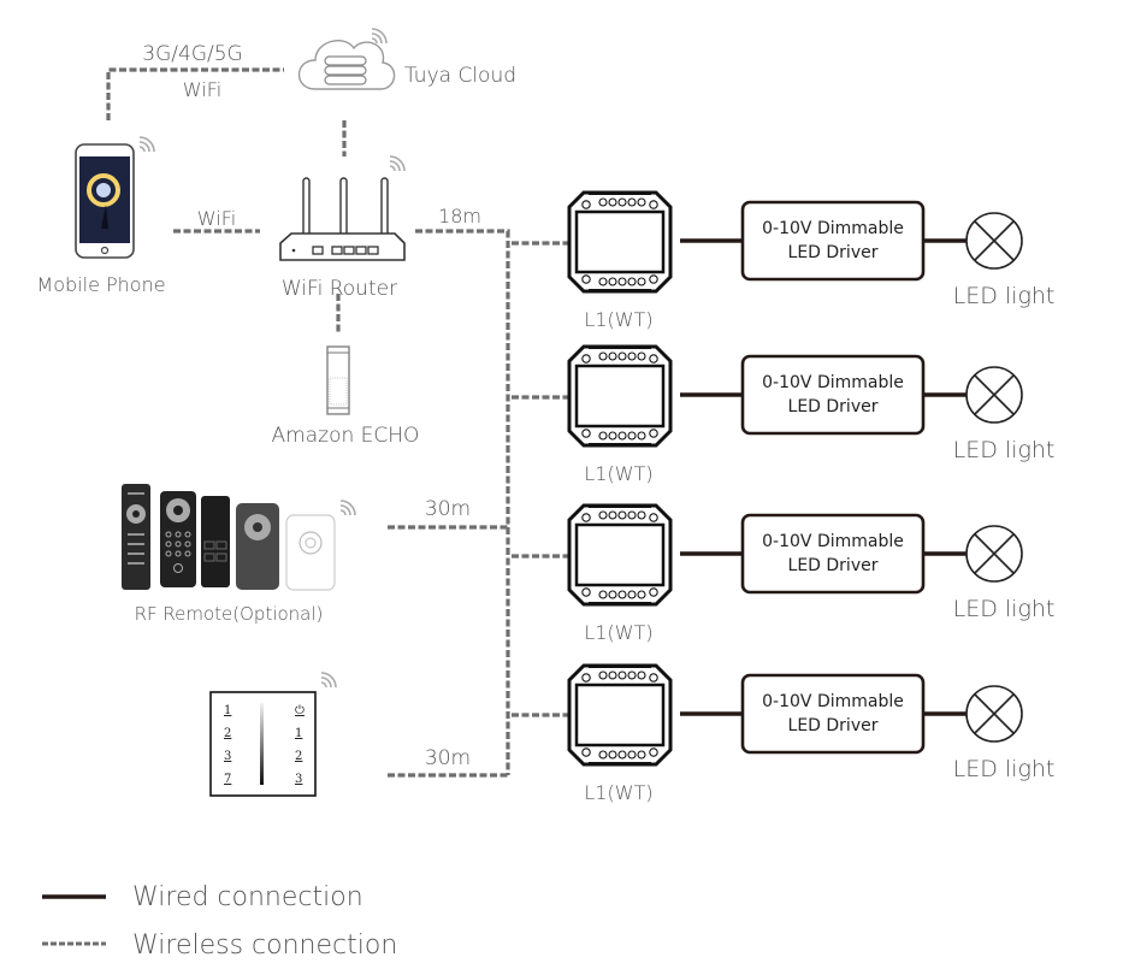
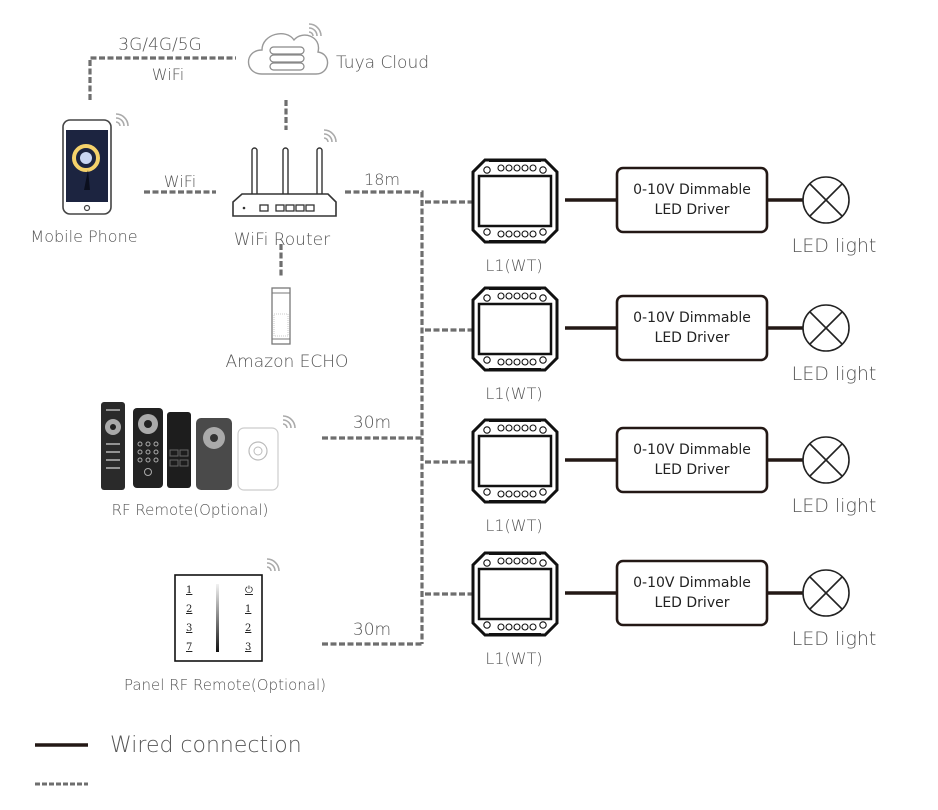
  3G/4G/5G
  WiFi
  WiFi
  18m
  30m
  30m
  Tuya Cloud
  Mobile Phone
  WiFi Router
  Amazon ECHO
  RF Remote(Optional)
  1
  2
  3
  7
  ⏻
  1
  2
  3
+ Panel RF Remote(Optional)
  L1(WT)
  0-10V Dimmable
  LED Driver
  LED light
  L1(WT)
  0-10V Dimmable
  LED Driver
  LED light
  L1(WT)
  0-10V Dimmable
  LED Driver
  LED light
  L1(WT)
  0-10V Dimmable
  LED Driver
  LED light
  Wired connection
- Wireless connection
